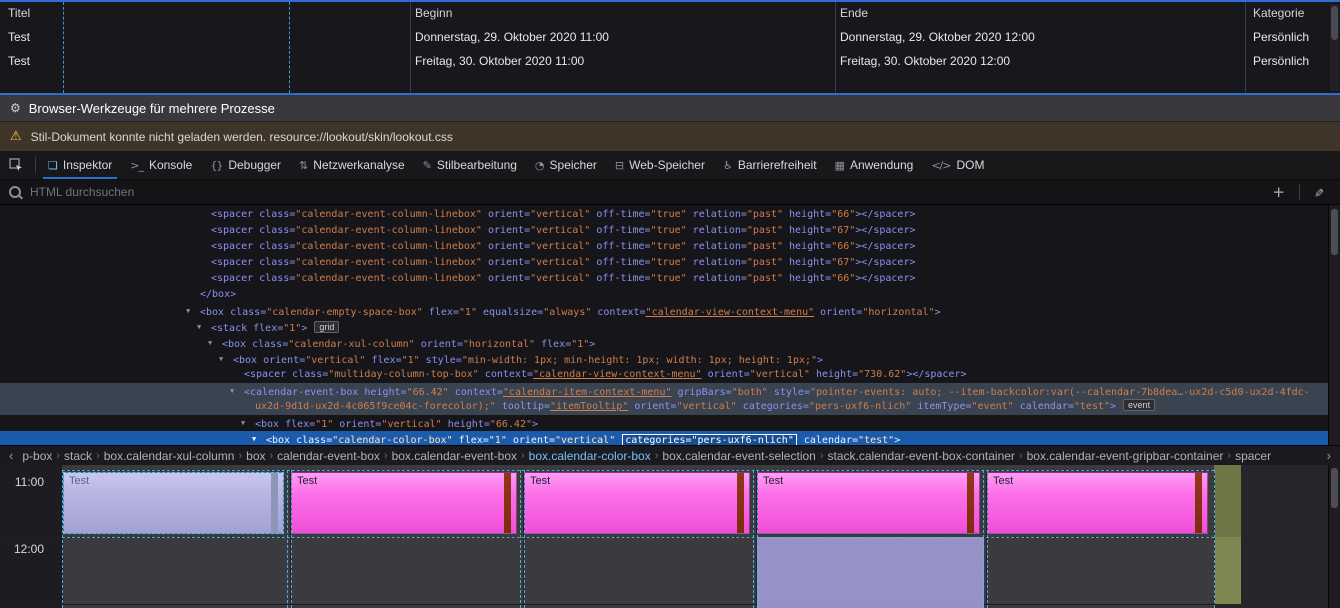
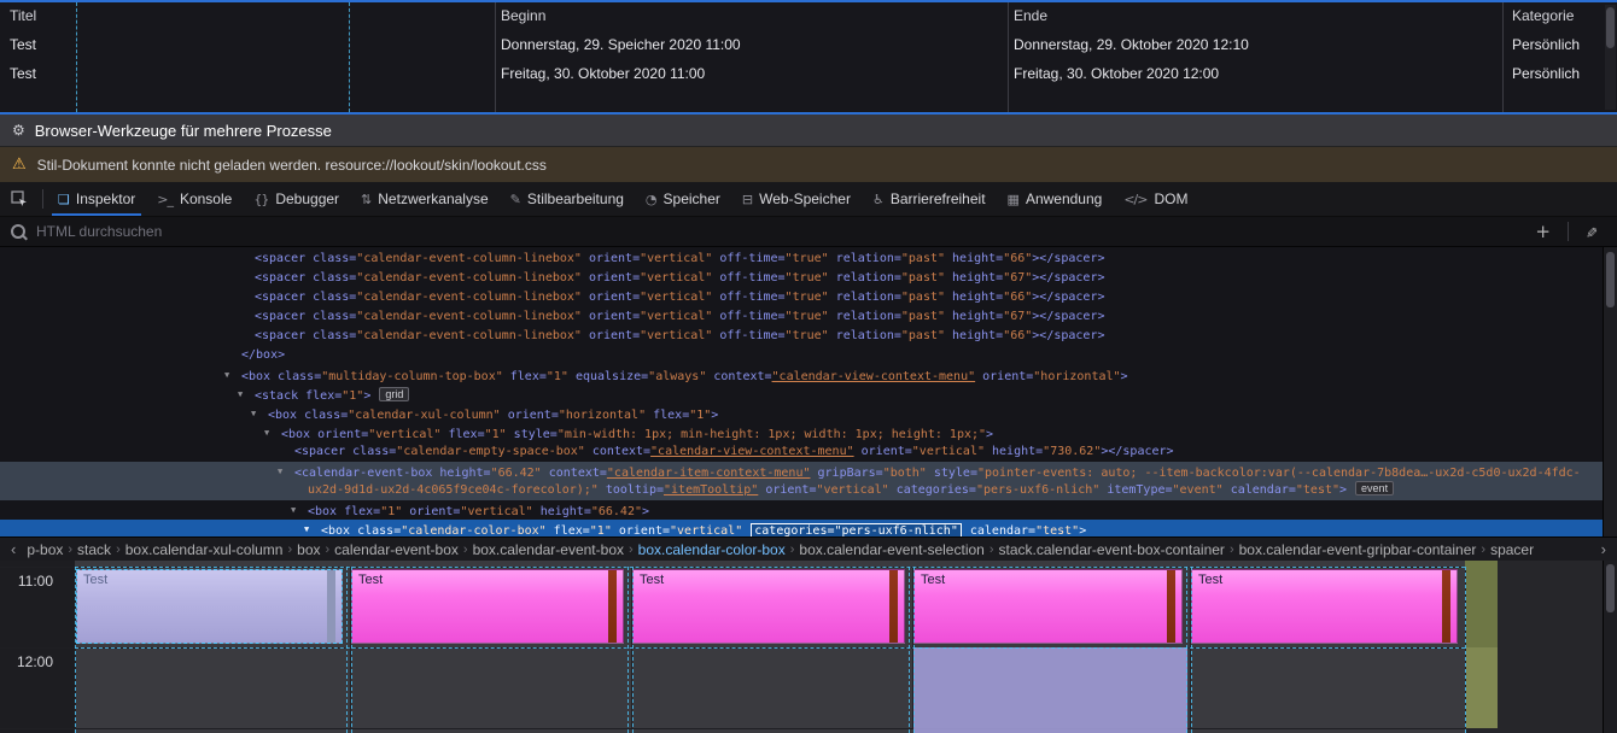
  Titel
  Beginn
  Ende
  Kategorie
  Test
- Donnerstag, 29. Oktober 2020 11:00
+ Donnerstag, 29. Speicher 2020 11:00
- Donnerstag, 29. Oktober 2020 12:00
+ Donnerstag, 29. Oktober 2020 12:10
  Persönlich
  Test
  Freitag, 30. Oktober 2020 11:00
  Freitag, 30. Oktober 2020 12:00
  Persönlich
  ⚙
  Browser-Werkzeuge für mehrere Prozesse
  ⚠
  Stil-Dokument konnte nicht geladen werden. resource://lookout/skin/lookout.css
  ❏
  Inspektor
  >_
  Konsole
  {}
  Debugger
  ⇅
  Netzwerkanalyse
  ✎
  Stilbearbeitung
  ◔
  Speicher
  ⊟
  Web-Speicher
  ♿
  Barrierefreiheit
  ▦
  Anwendung
  </>
  DOM
  HTML durchsuchen
  +
  <spacer class="calendar-event-column-linebox" orient="vertical" off-time="true" relation="past" height="66"></spacer>
  <spacer class="calendar-event-column-linebox" orient="vertical" off-time="true" relation="past" height="67"></spacer>
  <spacer class="calendar-event-column-linebox" orient="vertical" off-time="true" relation="past" height="66"></spacer>
  <spacer class="calendar-event-column-linebox" orient="vertical" off-time="true" relation="past" height="67"></spacer>
  <spacer class="calendar-event-column-linebox" orient="vertical" off-time="true" relation="past" height="66"></spacer>
  </box>
- ▼ <box class="calendar-empty-space-box" flex="1" equalsize="always" context="calendar-view-context-menu" orient="horizontal">
+ ▼ <box class="multiday-column-top-box" flex="1" equalsize="always" context="calendar-view-context-menu" orient="horizontal">
  ▼ <stack flex="1"> grid
  ▼ <box class="calendar-xul-column" orient="horizontal" flex="1">
  ▼ <box orient="vertical" flex="1" style="min-width: 1px; min-height: 1px; width: 1px; height: 1px;">
- <spacer class="multiday-column-top-box" context="calendar-view-context-menu" orient="vertical" height="730.62"></spacer>
+ <spacer class="calendar-empty-space-box" context="calendar-view-context-menu" orient="vertical" height="730.62"></spacer>
  ▼ <calendar-event-box height="66.42" context="calendar-item-context-menu" gripBars="both" style="pointer-events: auto; --item-backcolor:var(--calendar-7b8dea…-ux2d-c5d0-ux2d-4fdc-
  ux2d-9d1d-ux2d-4c065f9ce04c-forecolor);" tooltip="itemTooltip" orient="vertical" categories="pers-uxf6-nlich" itemType="event" calendar="test"> event
  ▼ <box flex="1" orient="vertical" height="66.42">
  ▼ <box class="calendar-color-box" flex="1" orient="vertical" categories="pers-uxf6-nlich" calendar="test">
  ‹
  p-box
  ›
  stack
  ›
  box.calendar-xul-column
  ›
  box
  ›
  calendar-event-box
  ›
  box.calendar-event-box
  ›
  box.calendar-color-box
  ›
  box.calendar-event-selection
  ›
  stack.calendar-event-box-container
  ›
  box.calendar-event-gripbar-container
  ›
  spacer
  ›
  11:00
  12:00
  Test
  Test
  Test
  Test
  Test
